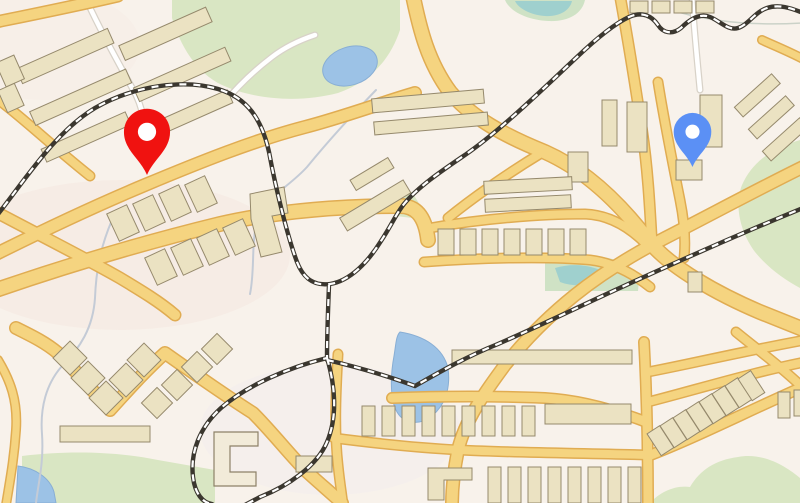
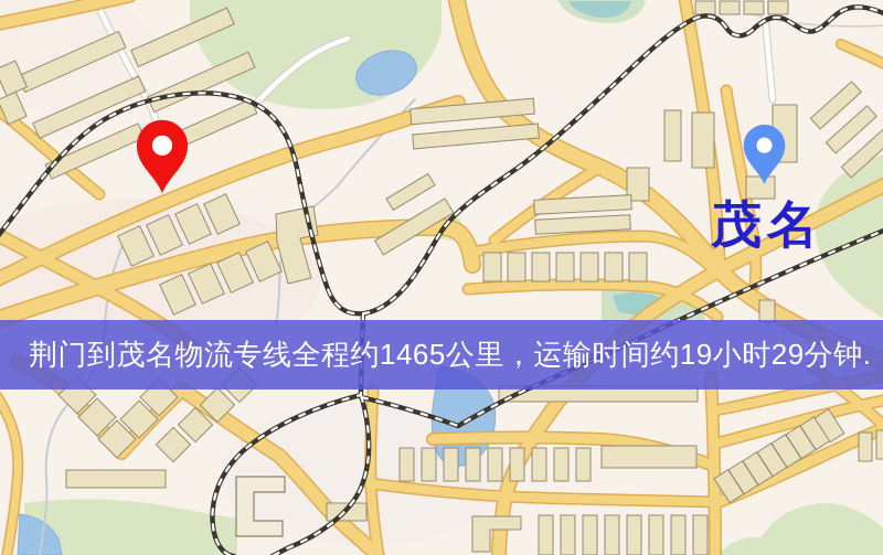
+ 茂名
+ 荆门到茂名物流专线全程约1465公里，运输时间约19小时29分钟.
